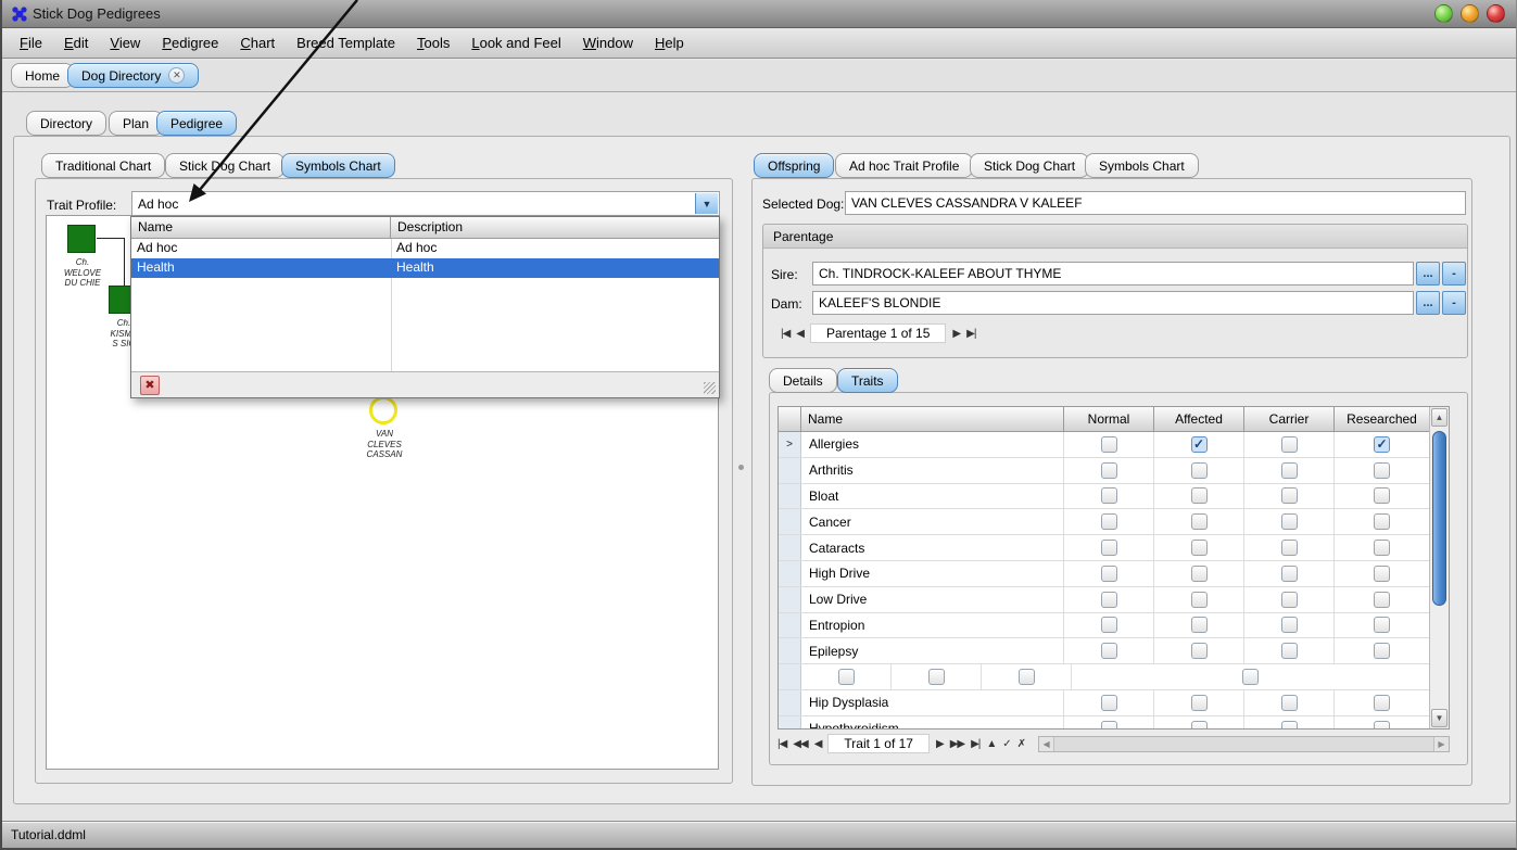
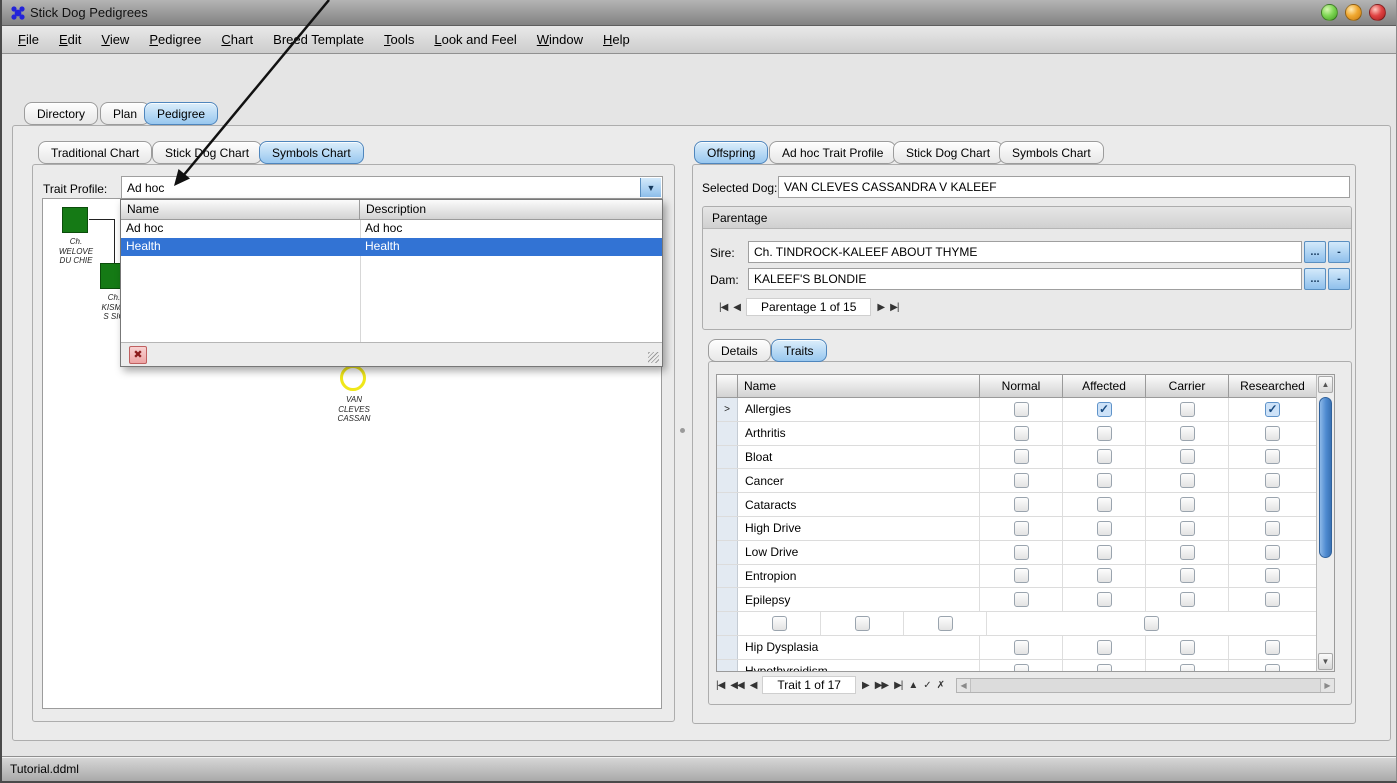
  Stick Dog Pedigrees
  File
  Edit
  View
  Pedigree
  Chart
  Bred Template
  Tools
  Look and Feel
  Window
  Help
- Home
- Dog Directory
- ✕
  Directory
  Plan
  Pedigree
  Traditional Chart
  Stick Dog Chart
  Symbols Chart
  Trait Profile:
  Ad hoc
  ▼
  Ch.
  WELOVE
  DU CHIE
  KISM
  S SI
  VAN
  CLEVES
  CASSAN
  Offspring
  Ad hoc Trait Profile
  Stick Dog Chart
  Symbols Chart
  Selected Dog:
  VAN CLEVES CASSANDRA V KALEEF
  Parentage
  Sire:
  Ch. TINDROCK-KALEEF ABOUT THYME
  ...
  -
  Dam:
  KALEEF'S BLONDIE
  ...
  -
  |◀
  ◀
  Parentage 1 of 15
  ▶
  ▶|
  Details
  Traits
  Name
  Normal
  Affected
  Carrier
  Researched
  >
  Allergies
  ✓
  ✓
  Arthritis
  Bloat
  Cancer
  Cataracts
  High Drive
  Low Drive
  Entropion
  Epilepsy
  Hip Dysplasia
  ▲
  ▼
  |◀
  ◀◀
  ◀
  Trait 1 of 17
  ▶
  ▶▶
  ▶|
  ▲
  ✓
  ✗
  ◀
  ▶
  Name
  Description
  Ad hoc
  Ad hoc
  Health
  Health
  ✖
  Tutorial.ddml
